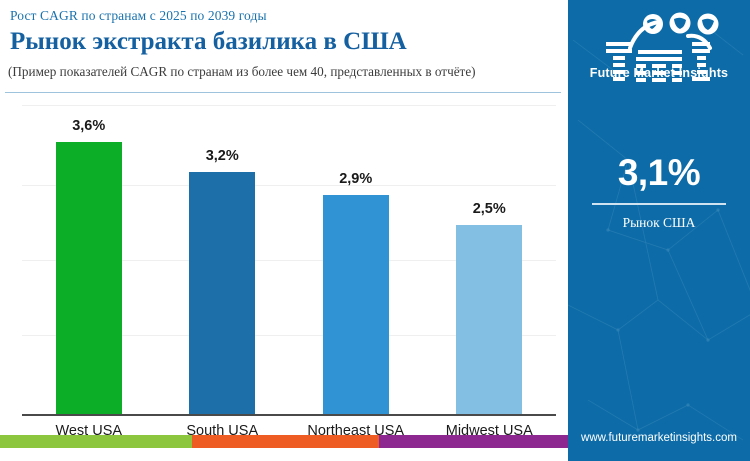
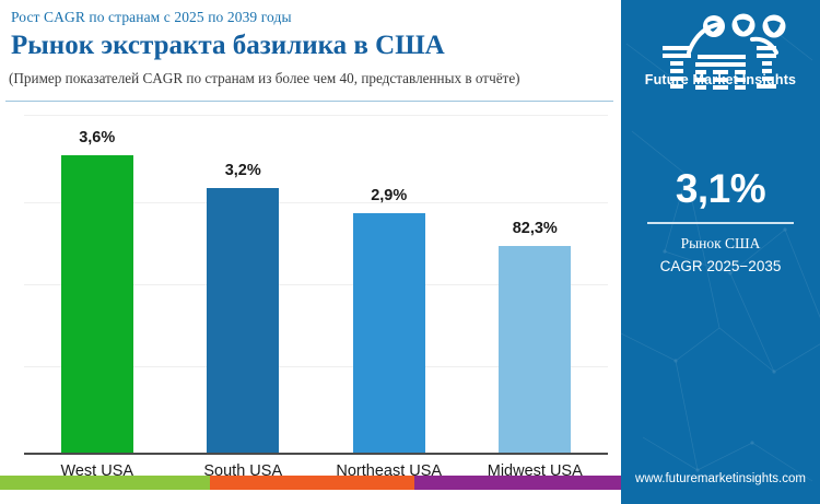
  Рост CAGR по странам с 2025 по 2039 годы
  Рынок экстракта базилика в США
  (Пример показателей CAGR по странам из более чем 40, представленных в отчёте)
  3,6%
  West USA
  3,2%
  South USA
  2,9%
  Northeast USA
- 2,5%
+ 82,3%
  Midwest USA
  Future Market Insights
  3,1%
  Рынок США
+ CAGR 2025−2035
  www.futuremarketinsights.com
